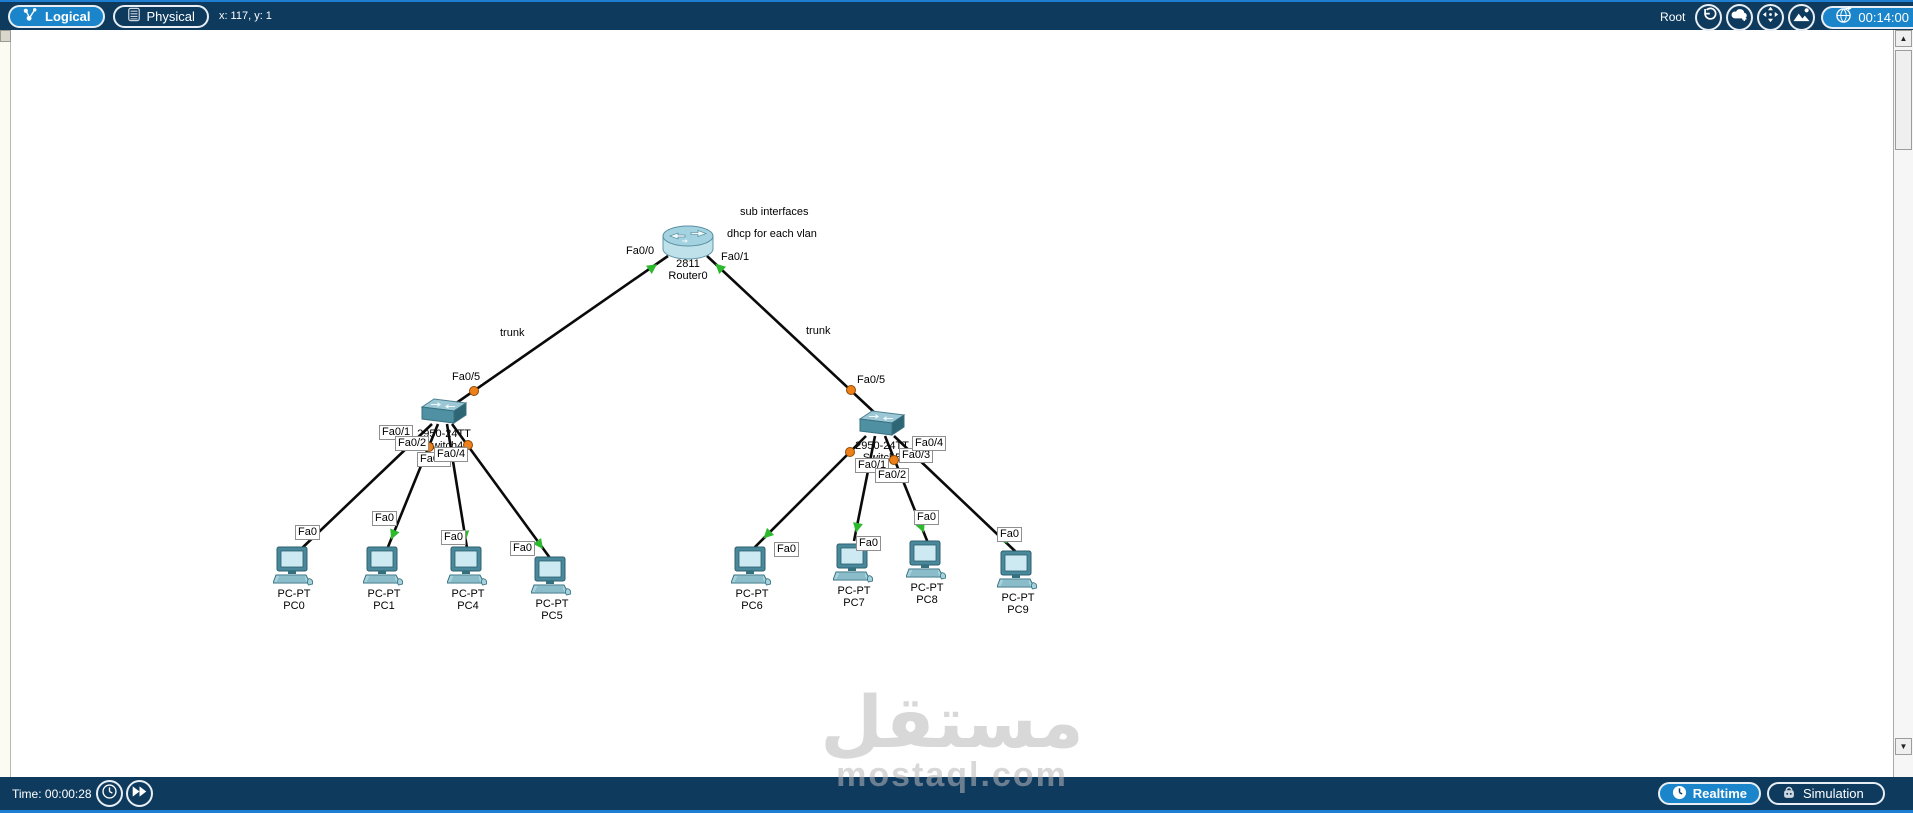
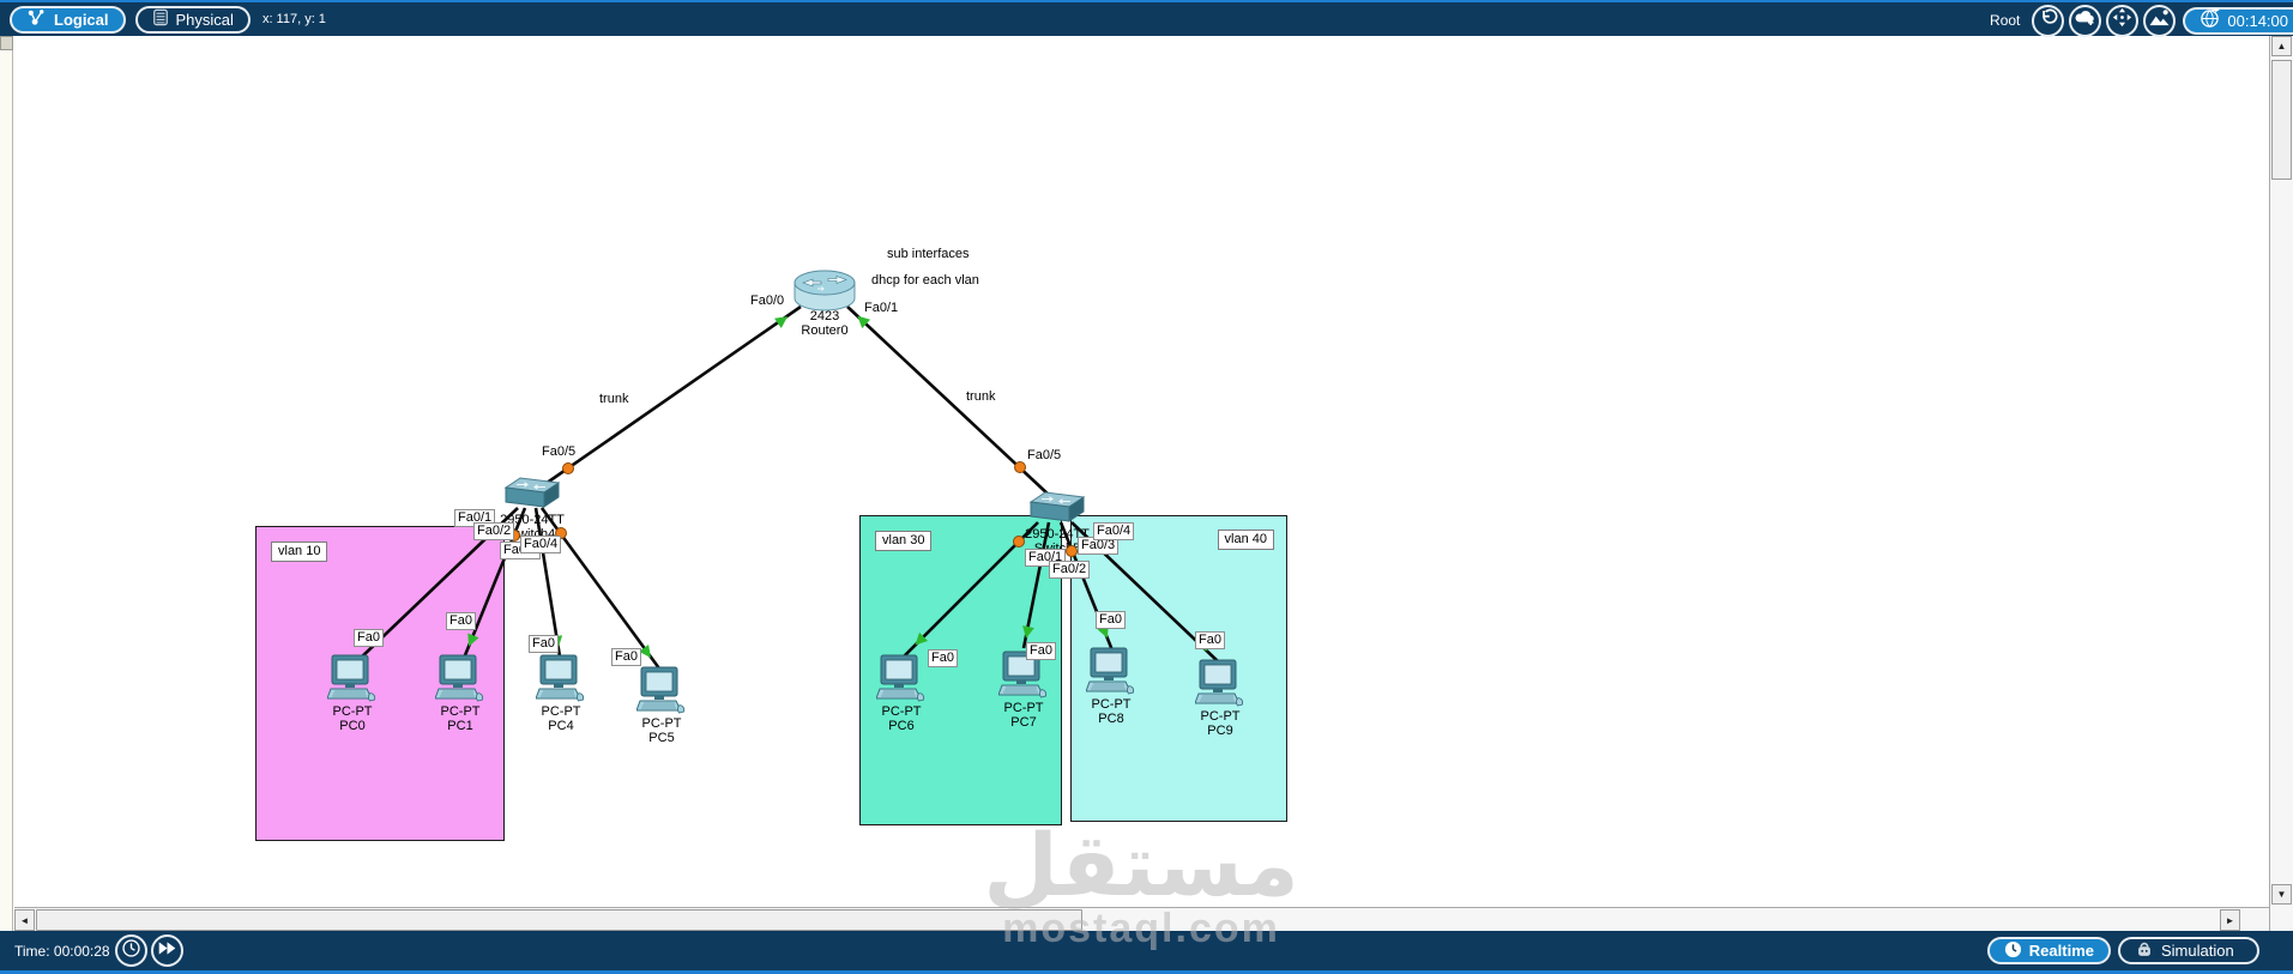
+ vlan 10
+ vlan 30
+ vlan 40
- 2811
+ 2423
  Router0
  witch4
  2950-24T
  PC-PT
  PC0
  PC-PT
  PC1
  PC-PT
  PC4
  PC-PT
  PC5
  PC-PT
  PC6
  PC-PT
  PC7
  PC-PT
  PC8
  PC-PT
  PC9
  Fa0/0
  Fa0/1
  Fa0/5
  Fa0/5
  Fa0/1
  Fa0/2
  Fa0/4
  Fa0/3
  Fa0/4
  Fa0/1
  Fa0/2
  Fa0
  Fa0
  Fa0
  Fa0
  Fa0
  Fa0
  Fa0
  Fa0
  sub interfaces
  dhcp for each vlan
  trunk
  trunk
  Logical
  Physical
  x: 117, y: 1
  Root
  00:14:00
+ ◄
+ ►
  ▲
  ▼
  Time: 00:00:28
  Realtime
  Simulation
  مستقل
  mostaql.com
